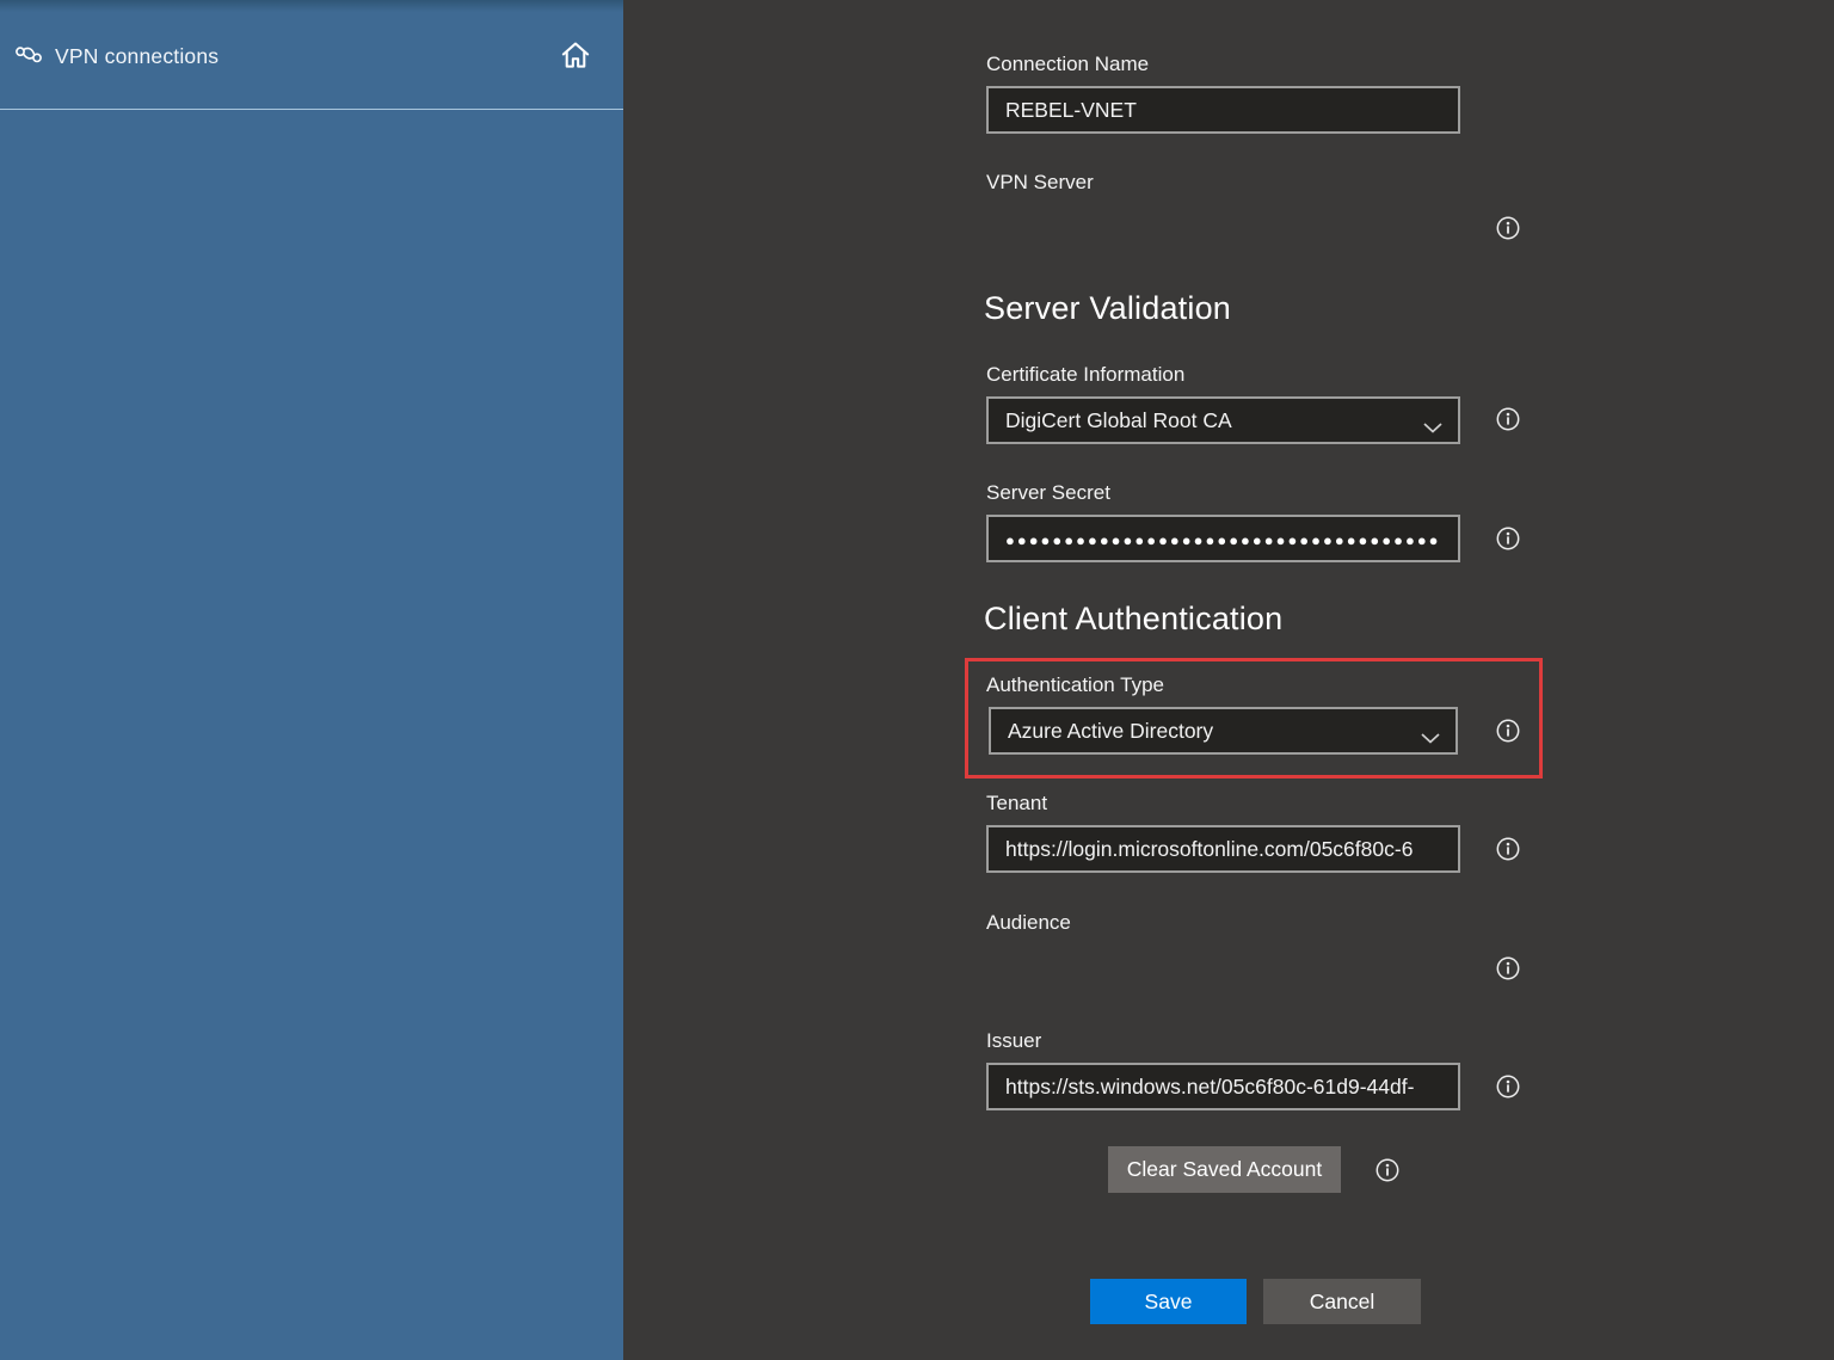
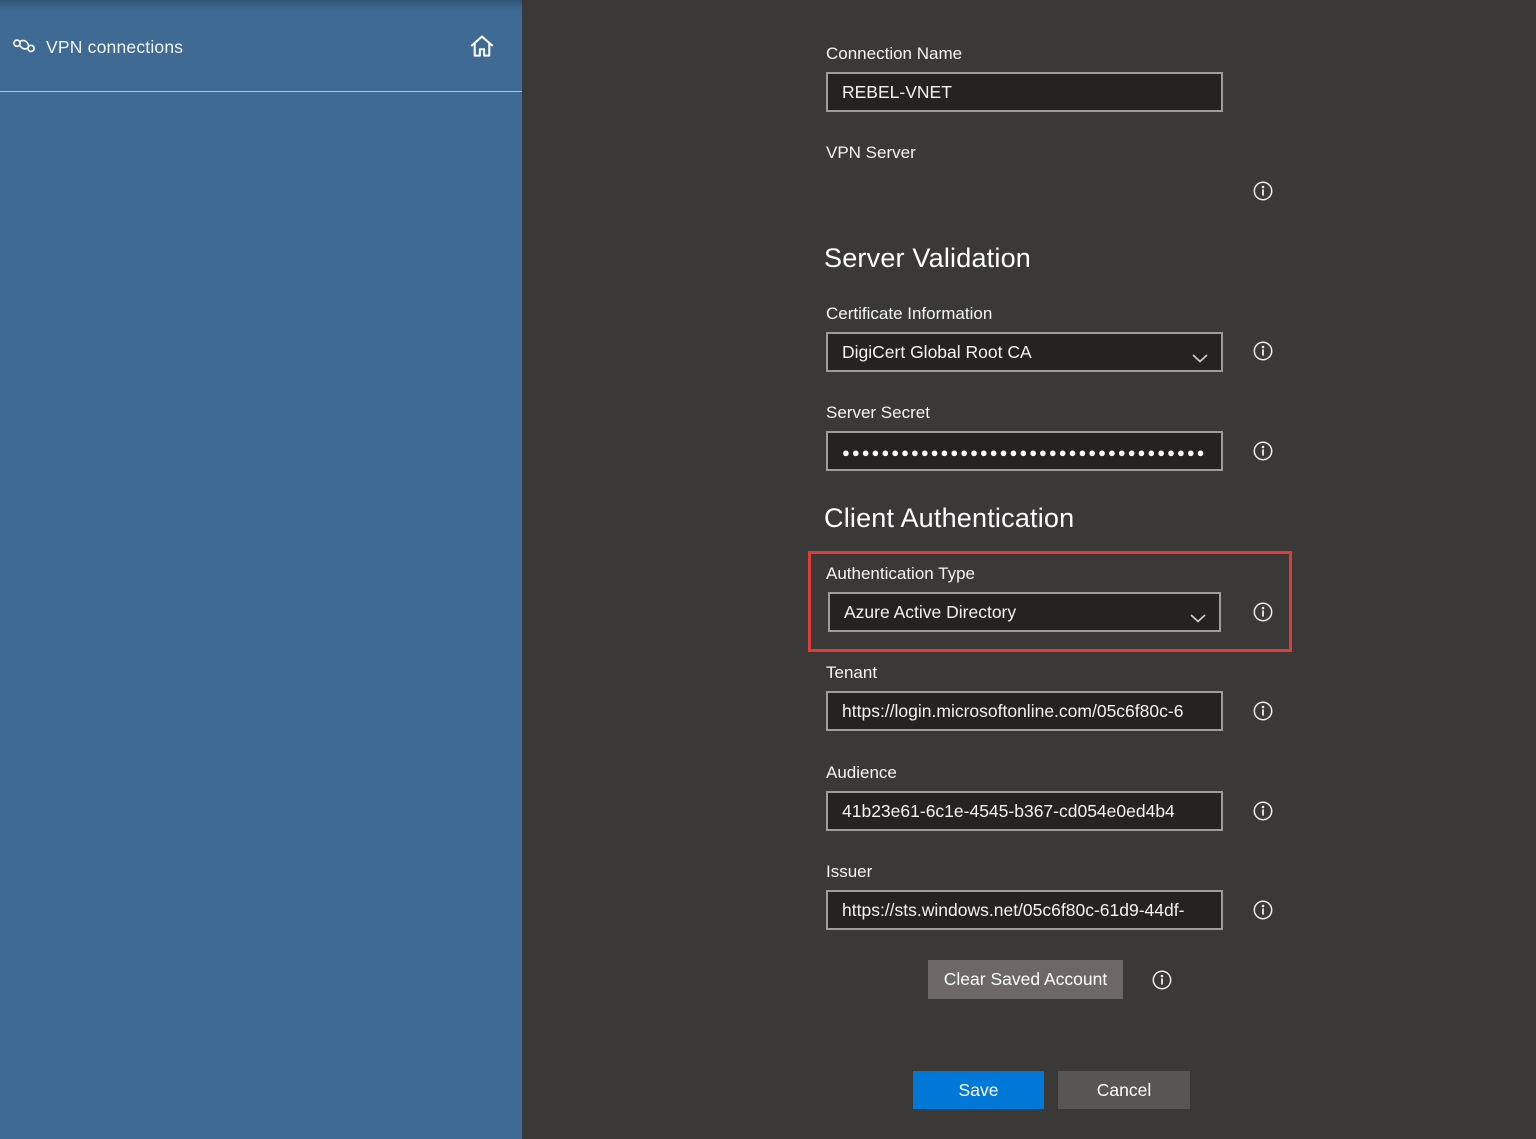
  VPN connections
  Connection Name
  REBEL-VNET
  VPN Server
  Server Validation
  Certificate Information
  DigiCert Global Root CA
  Server Secret
  ●●●●●●●●●●●●●●●●●●●●●●●●●●●●●●●●●●●●●
  Client Authentication
  Authentication Type
  Azure Active Directory
  Tenant
  https://login.microsoftonline.com/05c6f80c-6
  Audience
+ 41b23e61-6c1e-4545-b367-cd054e0ed4b4
  Issuer
  https://sts.windows.net/05c6f80c-61d9-44df-
  Clear Saved Account
  Save
  Cancel
